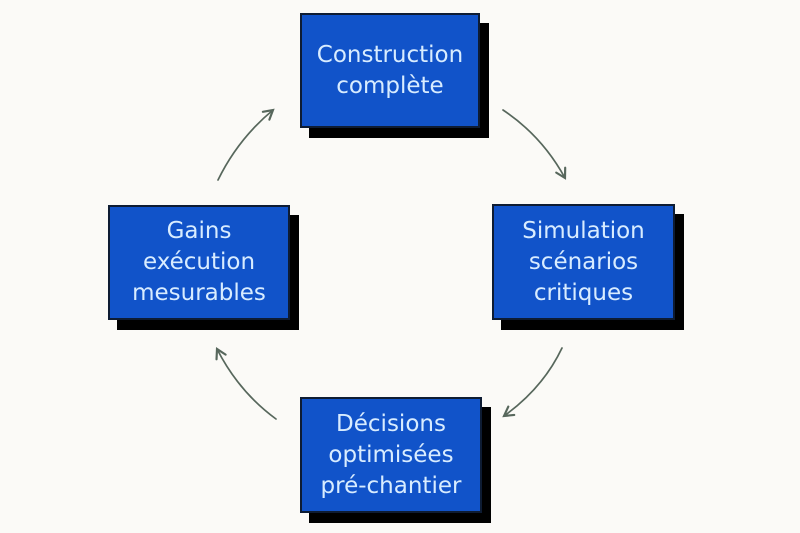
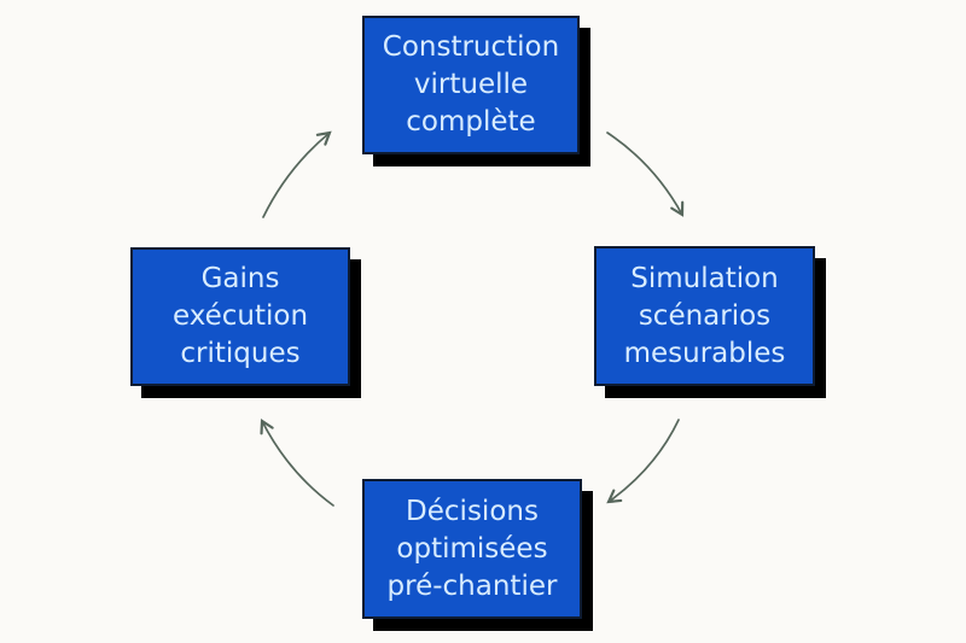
  Construction
+ virtuelle
  complète
  Simulation
  scénarios
- critiques
+ mesurables
  Décisions
  optimisées
  pré-chantier
  Gains
  exécution
- mesurables
+ critiques
